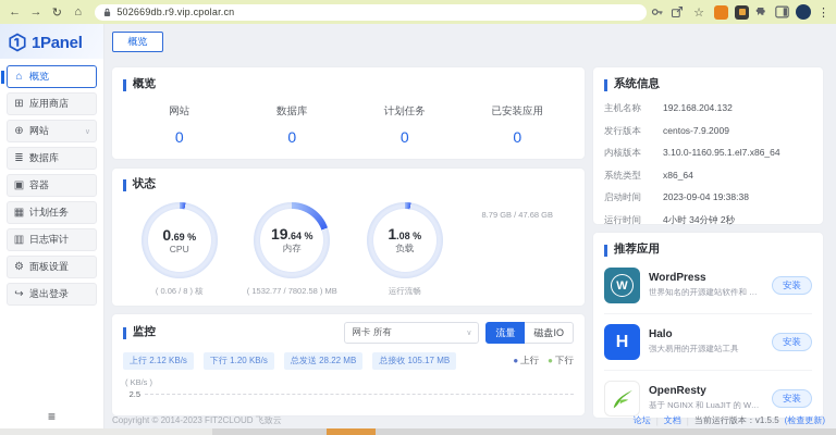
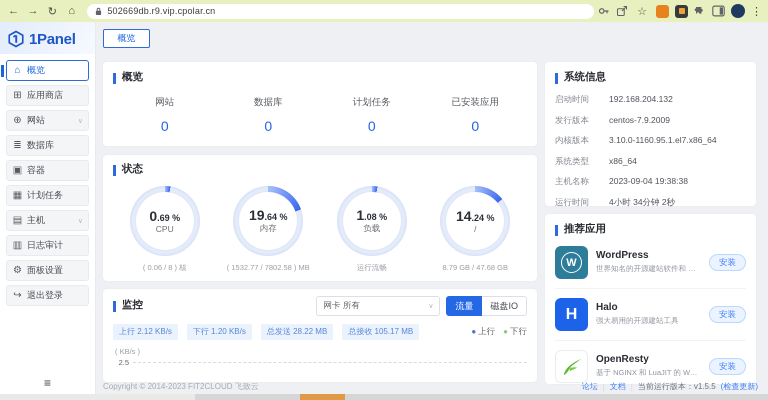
  ←
  →
  ↻
  ⌂
  502669db.r9.vip.cpolar.cn
  ☆
  ⋮
  1Panel
  ⌂
  概览
  ⊞
  应用商店
  ⊕
  网站
  ≣
  数据库
  ▣
  容器
  ▦
  计划任务
+ ▤
+ 主机
  ▥
  日志审计
  ⚙
  面板设置
  ↪
  退出登录
  ≡
  概览
  概览
  网站
  0
  数据库
  0
  计划任务
  0
  已安装应用
  0
  状态
  0.69 %
  CPU
  ( 0.06 / 8 ) 核
  19.64 %
  内存
  ( 1532.77 / 7802.58 ) MB
  1.08 %
  负载
  运行流畅
+ 14.24 %
+ /
  8.79 GB / 47.68 GB
  监控
  网卡 所有
  流量
  磁盘IO
  上行 2.12 KB/s
  下行 1.20 KB/s
  总发送 28.22 MB
  总接收 105.17 MB
  ● 上行
  ● 下行
  ( KB/s )
  2.5
  系统信息
- 主机名称
+ 启动时间
  192.168.204.132
  发行版本
  centos-7.9.2009
  内核版本
  3.10.0-1160.95.1.el7.x86_64
  系统类型
  x86_64
- 启动时间
+ 主机名称
  2023-09-04 19:38:38
  运行时间
  4小时 34分钟 2秒
  推荐应用
  W
  WordPress
  世界知名的开源建站软件和 CM
  安装
  H
  Halo
  强大易用的开源建站工具
  安装
  OpenResty
  基于 NGINX 和 LuaJIT 的 Web
  安装
  Copyright © 2014-2023 FIT2CLOUD 飞致云
  论坛
  |
  文档
  |
  当前运行版本：v1.5.5
  (检查更新)
